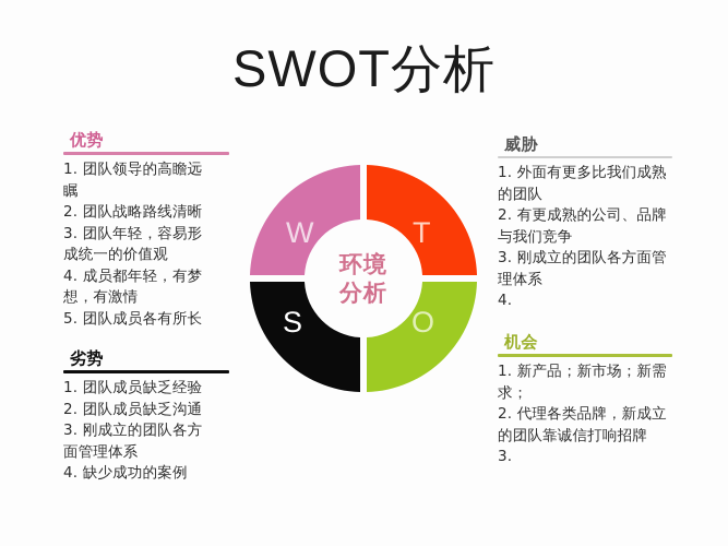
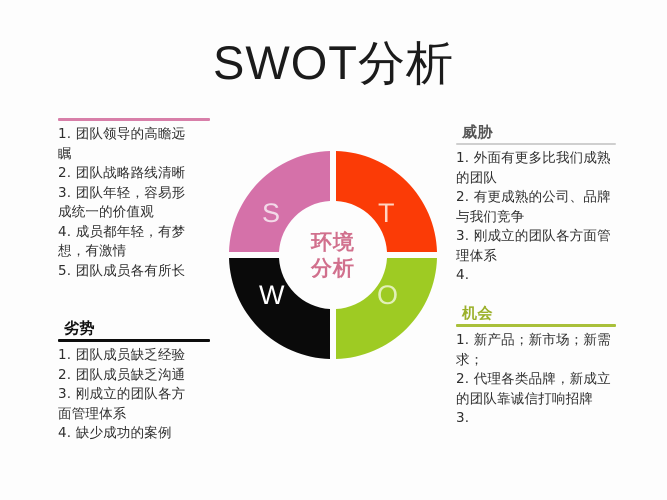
  SWOT分析
- 优势
  1. 团队领导的高瞻远
  瞩
  2. 团队战略路线清晰
  3. 团队年轻，容易形
  成统一的价值观
  4. 成员都年轻，有梦
  想，有激情
  5. 团队成员各有所长
  劣势
  1. 团队成员缺乏经验
  2. 团队成员缺乏沟通
  3. 刚成立的团队各方
  面管理体系
  4. 缺少成功的案例
  威胁
  1. 外面有更多比我们成熟
  的团队
  2. 有更成熟的公司、品牌
  与我们竞争
  3. 刚成立的团队各方面管
  理体系
  4.
  机会
  1. 新产品；新市场；新需
  求；
  2. 代理各类品牌，新成立
  的团队靠诚信打响招牌
  3.
- W
+ S
  T
- S
+ W
  O
  环境
  分析
